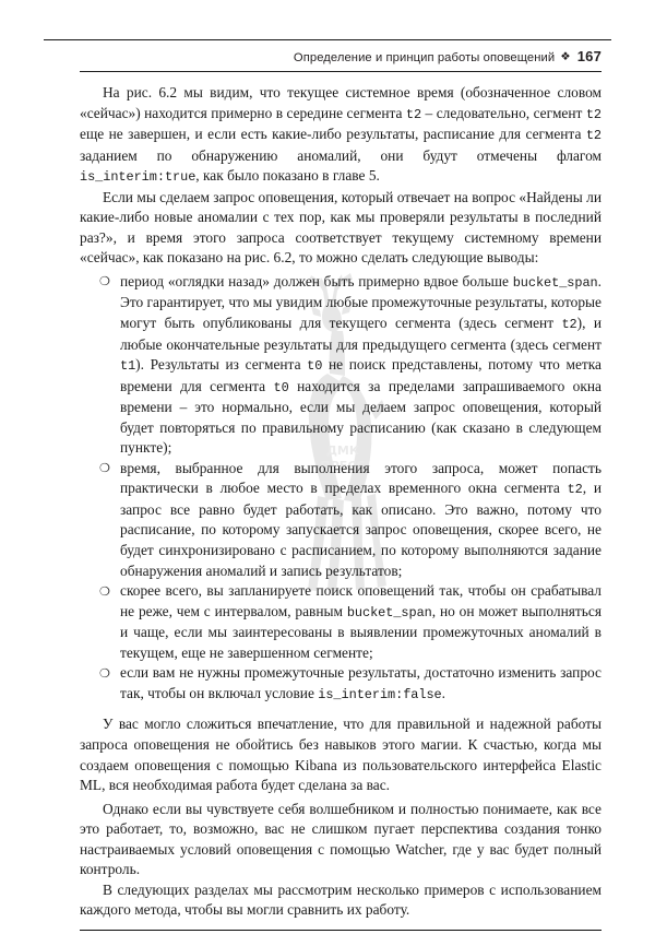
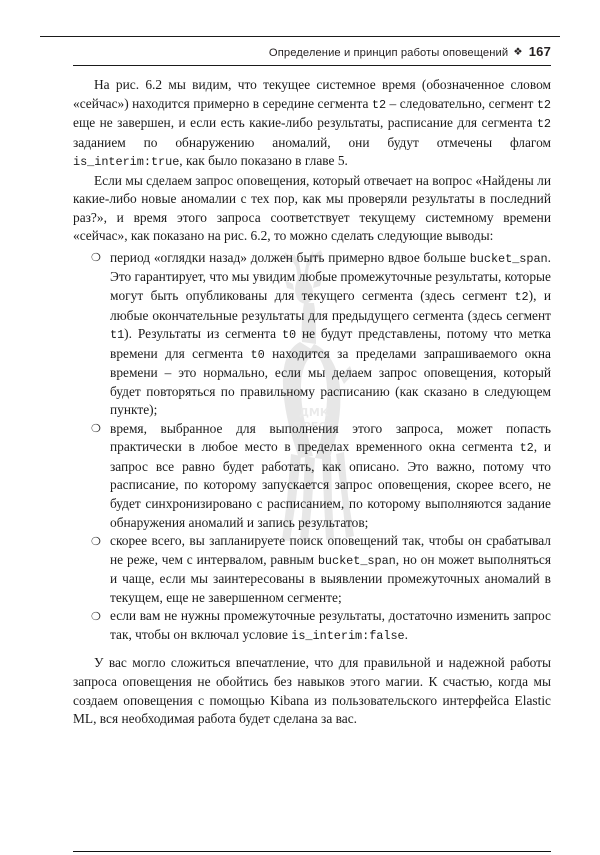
  ДМК
  ПРЕСС
  Определение и принцип работы оповещений ❖ 167
  На рис. 6.2 мы видим, что текущее системное время (обозначенное словом «сейчас») находится примерно в середине сегмента t2 – следовательно, сегмент t2 еще не завершен, и если есть какие-либо результаты, расписание для сегмента t2 заданием по обнаружению аномалий, они будут отмечены флагом is_interim:true, как было показано в главе 5.
  Если мы сделаем запрос оповещения, который отвечает на вопрос «Найдены ли какие-либо новые аномалии с тех пор, как мы проверяли результаты в последний раз?», и время этого запроса соответствует текущему системному времени «сейчас», как показано на рис. 6.2, то можно сделать следующие выводы:
  ❍
- период «оглядки назад» должен быть примерно вдвое больше bucket_span. Это гарантирует, что мы увидим любые промежуточные результаты, которые могут быть опубликованы для текущего сегмента (здесь сегмент t2), и любые окончательные результаты для предыдущего сегмента (здесь сегмент t1). Результаты из сегмента t0 не поиск представлены, потому что метка времени для сегмента t0 находится за пределами запрашиваемого окна времени – это нормально, если мы делаем запрос оповещения, который будет повторяться по правильному расписанию (как сказано в следующем пункте);
+ период «оглядки назад» должен быть примерно вдвое больше bucket_span. Это гарантирует, что мы увидим любые промежуточные результаты, которые могут быть опубликованы для текущего сегмента (здесь сегмент t2), и любые окончательные результаты для предыдущего сегмента (здесь сегмент t1). Результаты из сегмента t0 не будут представлены, потому что метка времени для сегмента t0 находится за пределами запрашиваемого окна времени – это нормально, если мы делаем запрос оповещения, который будет повторяться по правильному расписанию (как сказано в следующем пункте);
  ❍
  время, выбранное для выполнения этого запроса, может попасть практически в любое место в пределах временного окна сегмента t2, и запрос все равно будет работать, как описано. Это важно, потому что расписание, по которому запускается запрос оповещения, скорее всего, не будет синхронизировано с расписанием, по которому выполняются задание обнаружения аномалий и запись результатов;
  ❍
  скорее всего, вы запланируете поиск оповещений так, чтобы он срабатывал не реже, чем с интервалом, равным bucket_span, но он может выполняться и чаще, если мы заинтересованы в выявлении промежуточных аномалий в текущем, еще не завершенном сегменте;
  ❍
  если вам не нужны промежуточные результаты, достаточно изменить запрос так, чтобы он включал условие is_interim:false.
  У вас могло сложиться впечатление, что для правильной и надежной работы запроса оповещения не обойтись без навыков этого магии. К счастью, когда мы создаем оповещения с помощью Kibana из пользовательского интерфейса Elastic ML, вся необходимая работа будет сделана за вас.
- Однако если вы чувствуете себя волшебником и полностью понимаете, как все это работает, то, возможно, вас не слишком пугает перспектива создания тонко настраиваемых условий оповещения с помощью Watcher, где у вас будет полный контроль.
- В следующих разделах мы рассмотрим несколько примеров с использованием каждого метода, чтобы вы могли сравнить их работу.
